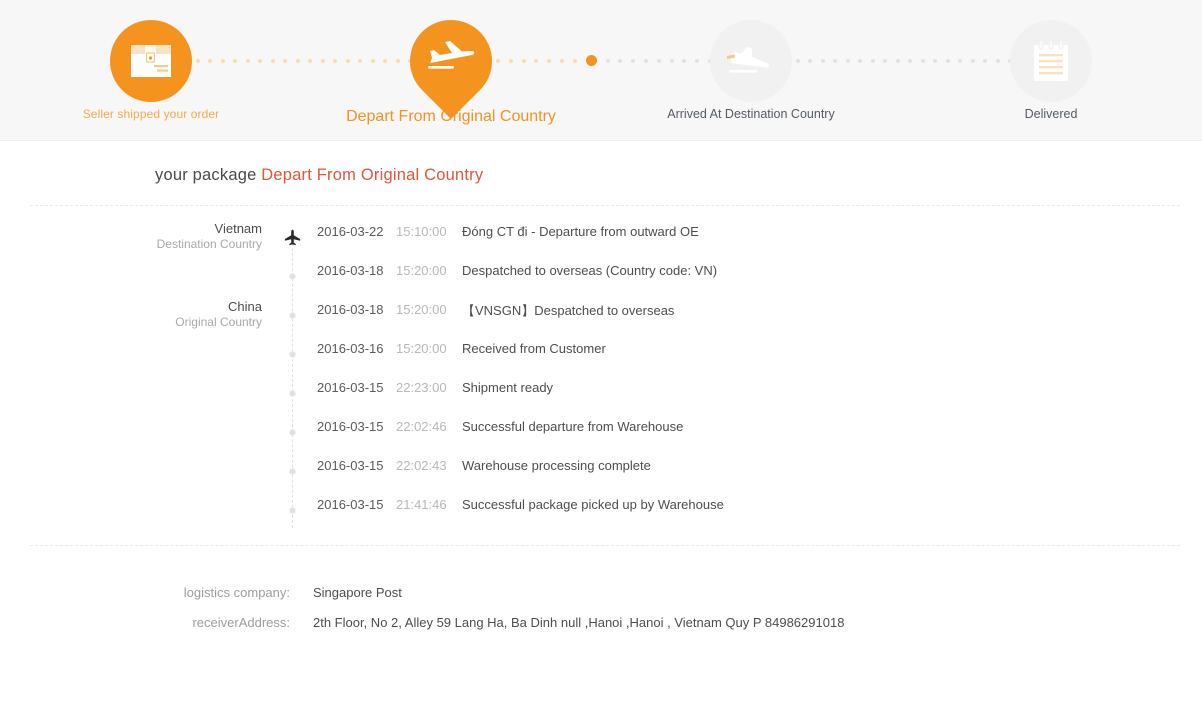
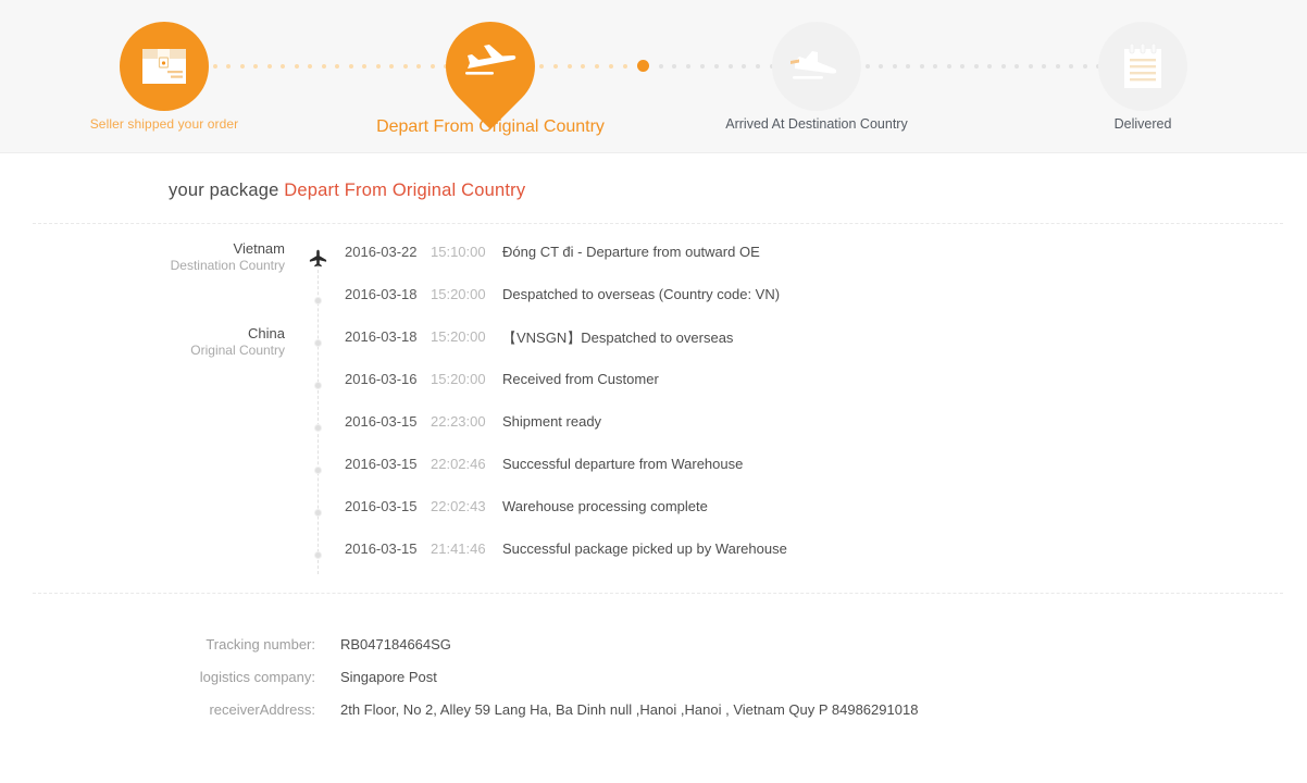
  Seller shipped your order
  Depart From Original Country
  Arrived At Destination Country
  Delivered
  your package Depart From Original Country
  Vietnam
  Destination Country
  2016-03-22
  15:10:00
  Đóng CT đi - Departure from outward OE
  2016-03-18
  15:20:00
  Despatched to overseas (Country code: VN)
  China
  Original Country
  2016-03-18
  15:20:00
  【VNSGN】Despatched to overseas
  2016-03-16
  15:20:00
  Received from Customer
  2016-03-15
  22:23:00
  Shipment ready
  2016-03-15
  22:02:46
  Successful departure from Warehouse
  2016-03-15
  22:02:43
  Warehouse processing complete
  2016-03-15
  21:41:46
  Successful package picked up by Warehouse
+ Tracking number:
+ RB047184664SG
  logistics company:
  Singapore Post
  receiverAddress:
  2th Floor, No 2, Alley 59 Lang Ha, Ba Dinh null ,Hanoi ,Hanoi , Vietnam Quy P 84986291018
